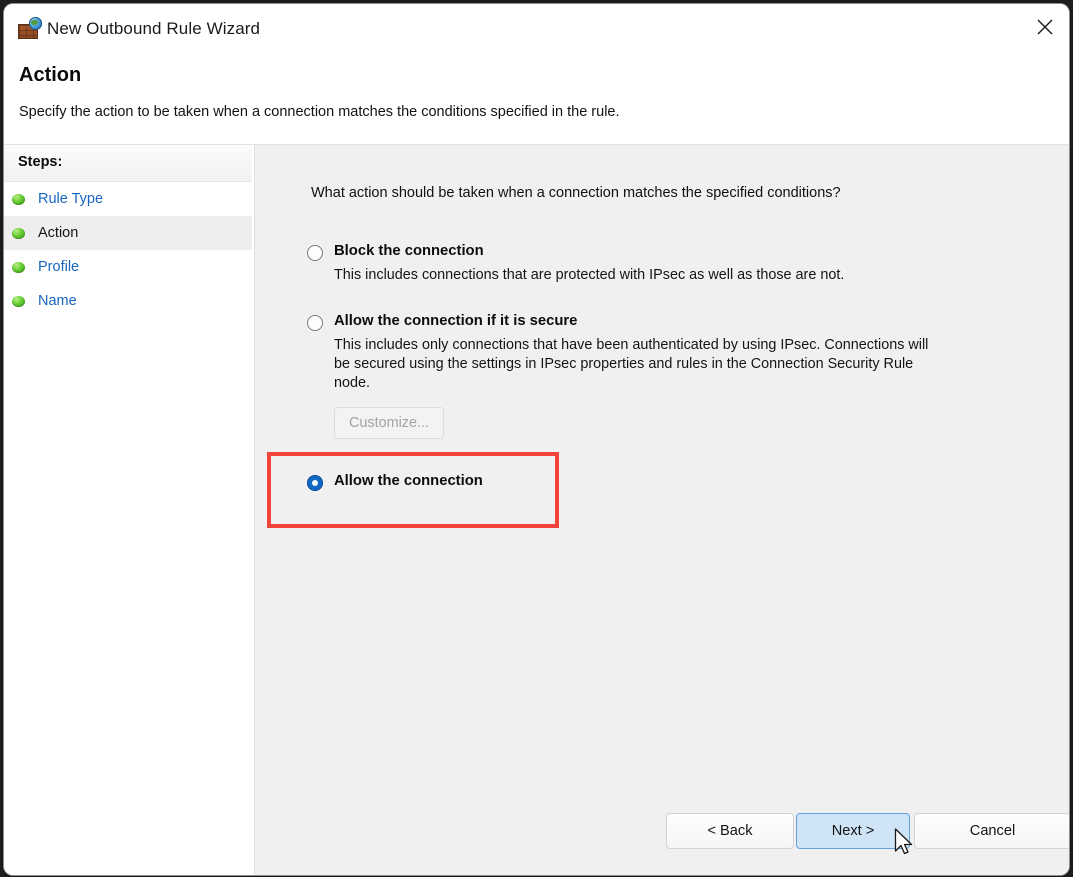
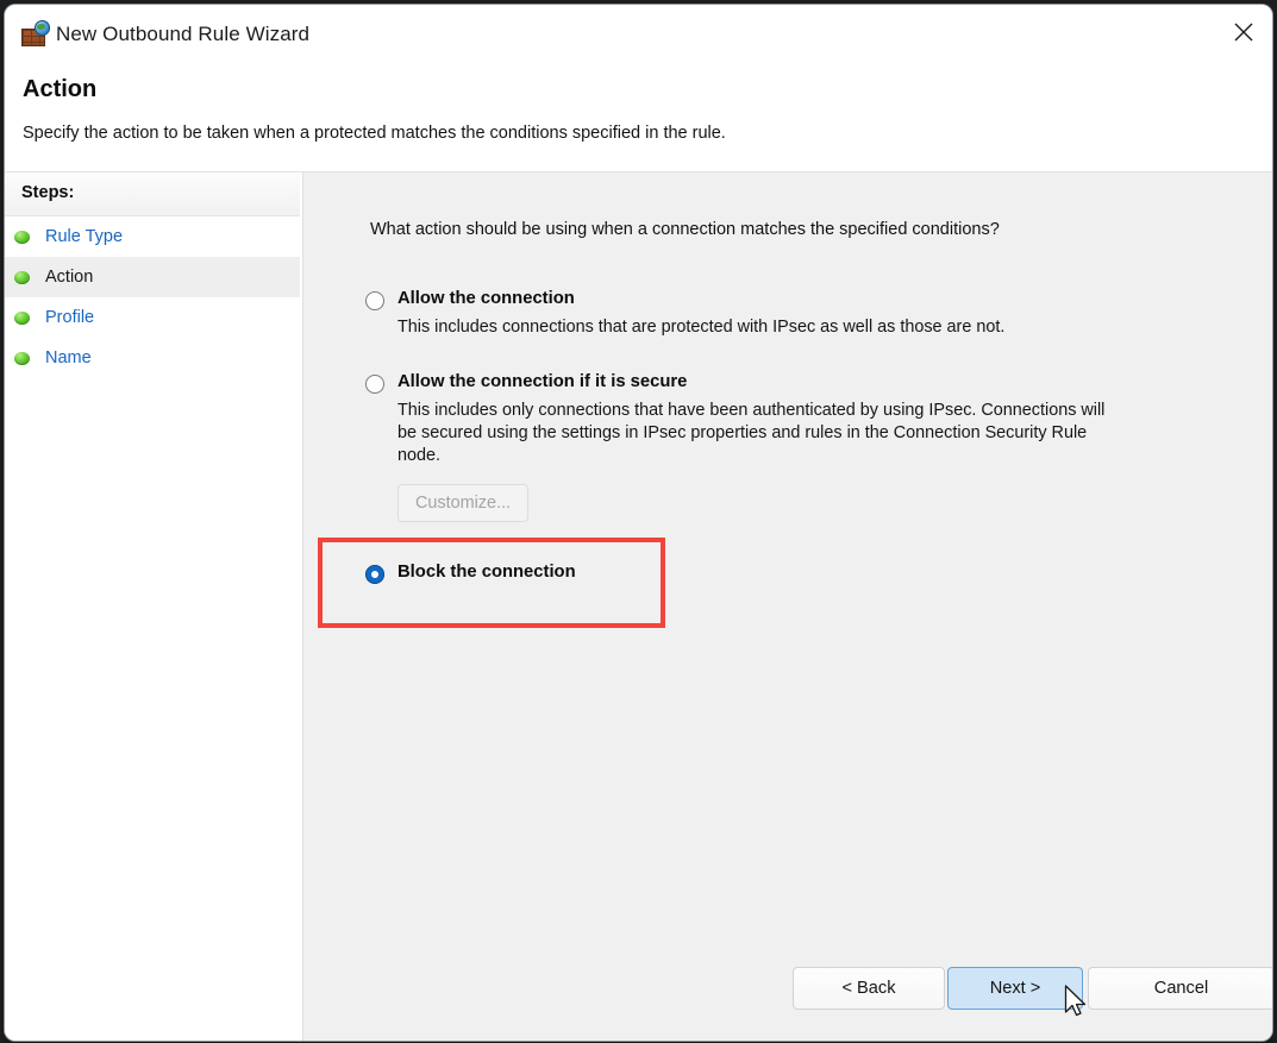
  New Outbound Rule Wizard
  Action
- Specify the action to be taken when a connection matches the conditions specified in the rule.
+ Specify the action to be taken when a protected matches the conditions specified in the rule.
  Steps:
  Rule Type
  Action
  Profile
  Name
- What action should be taken when a connection matches the specified conditions?
+ What action should be using when a connection matches the specified conditions?
- Block the connection
+ Allow the connection
  This includes connections that are protected with IPsec as well as those are not.
  Allow the connection if it is secure
  This includes only connections that have been authenticated by using IPsec. Connections will be secured using the settings in IPsec properties and rules in the Connection Security Rule node.
  Customize...
- Allow the connection
+ Block the connection
  < Back
  Next >
  Cancel
